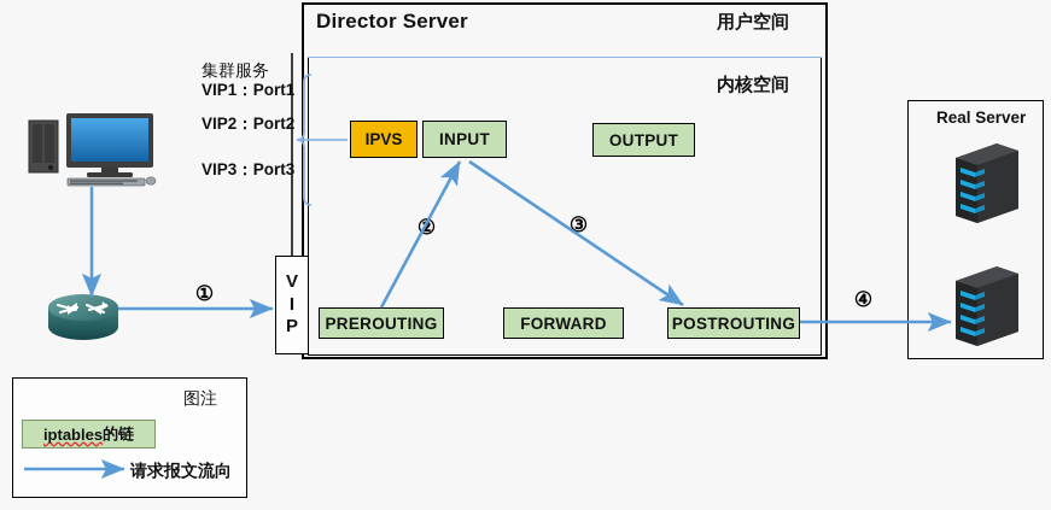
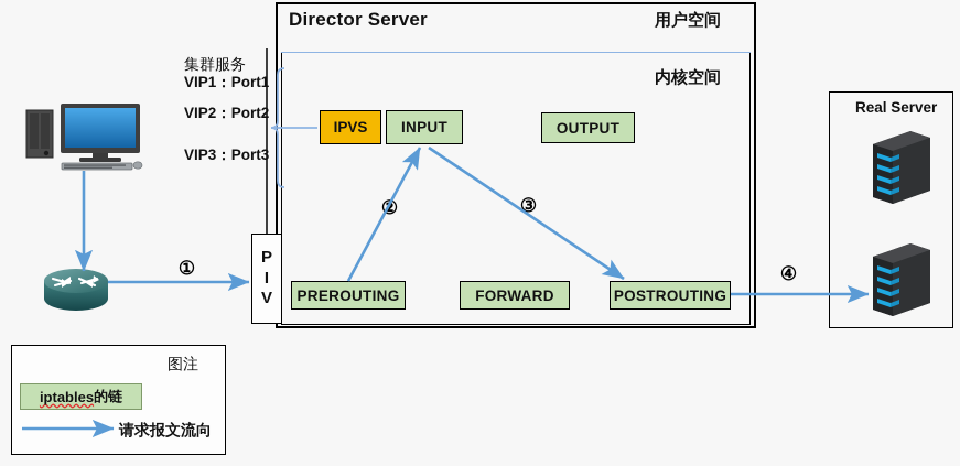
  Director Server
  用户空间
  内核空间
  集群服务
  VIP1：Port1
  VIP2：Port2
  VIP3：Port3
  IPVS
  INPUT
  OUTPUT
  PREROUTING
  FORWARD
  POSTROUTING
- V
+ P
  I
- P
+ V
  Real Server
  ①
  ②
  ③
  ④
  图注
  iptables
  的链
  请求报文流向
